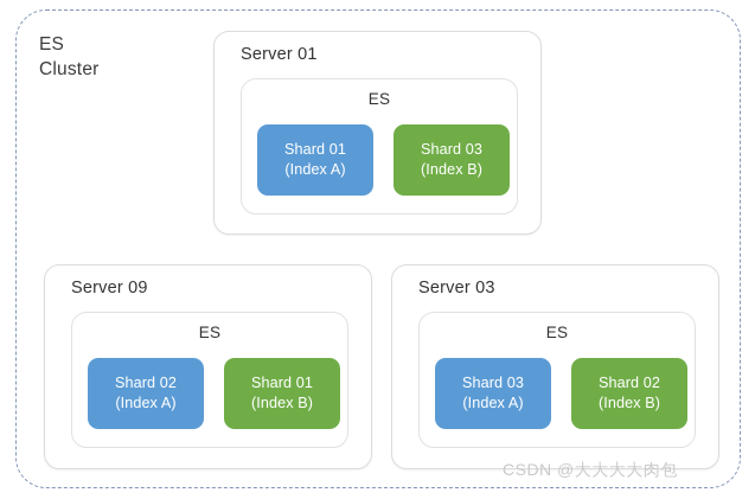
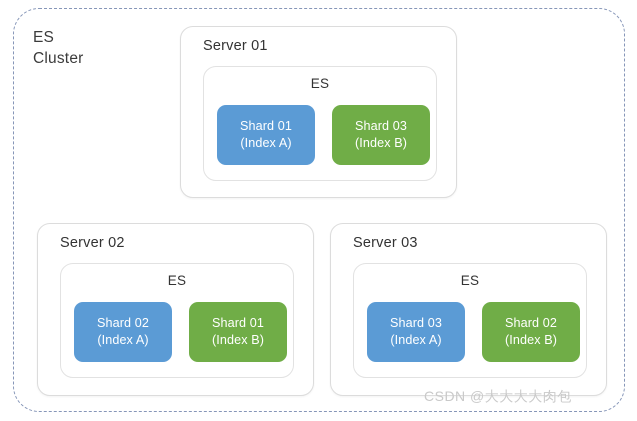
  ES
  Cluster
  Server 01
  ES
  Shard 01
  (Index A)
  Shard 03
  (Index B)
- Server 09
+ Server 02
  ES
  Shard 02
  (Index A)
  Shard 01
  (Index B)
  Server 03
  ES
  Shard 03
  (Index A)
  Shard 02
  (Index B)
  CSDN @大大大大肉包
